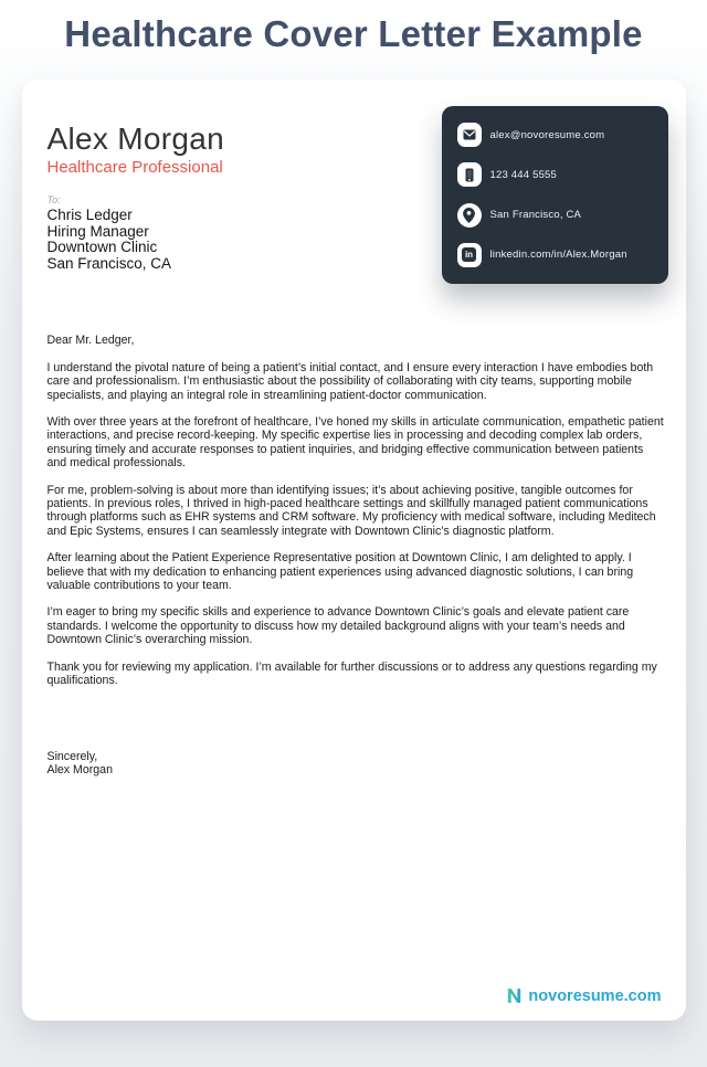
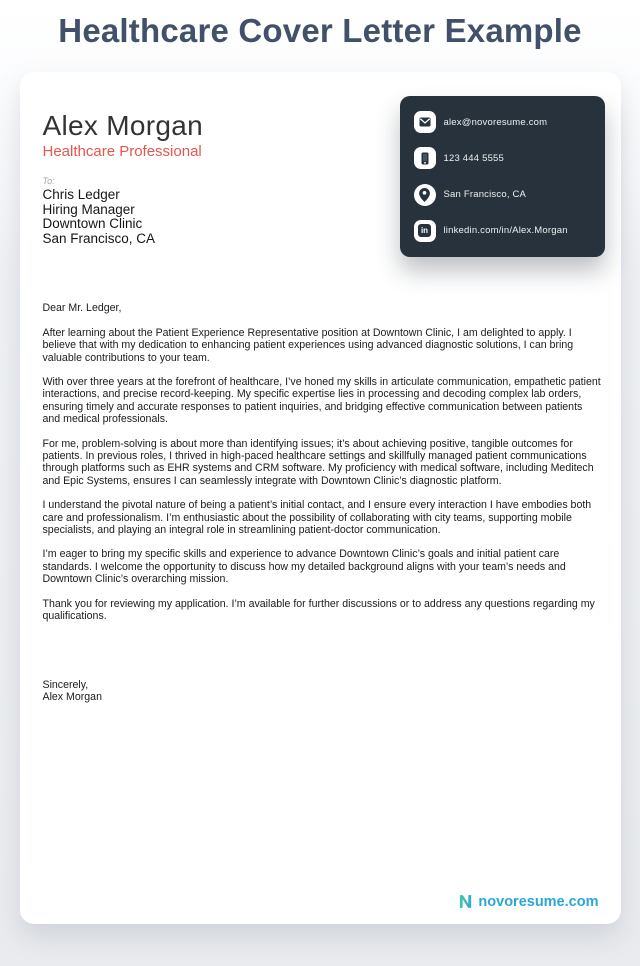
  Healthcare Cover Letter Example
  Alex Morgan
  Healthcare Professional
  To:
  Chris Ledger
  Hiring Manager
  Downtown Clinic
  San Francisco, CA
  alex@novoresume.com
  123 444 5555
  San Francisco, CA
  in
  linkedin.com/in/Alex.Morgan
  Dear Mr. Ledger,
- I understand the pivotal nature of being a patient’s initial contact, and I ensure every interaction I have embodies both care and professionalism. I’m enthusiastic about the possibility of collaborating with city teams, supporting mobile specialists, and playing an integral role in streamlining patient-doctor communication.
+ After learning about the Patient Experience Representative position at Downtown Clinic, I am delighted to apply. I believe that with my dedication to enhancing patient experiences using advanced diagnostic solutions, I can bring valuable contributions to your team.
  With over three years at the forefront of healthcare, I’ve honed my skills in articulate communication, empathetic patient interactions, and precise record-keeping. My specific expertise lies in processing and decoding complex lab orders, ensuring timely and accurate responses to patient inquiries, and bridging effective communication between patients and medical professionals.
  For me, problem-solving is about more than identifying issues; it’s about achieving positive, tangible outcomes for patients. In previous roles, I thrived in high-paced healthcare settings and skillfully managed patient communications through platforms such as EHR systems and CRM software. My proficiency with medical software, including Meditech and Epic Systems, ensures I can seamlessly integrate with Downtown Clinic’s diagnostic platform.
- After learning about the Patient Experience Representative position at Downtown Clinic, I am delighted to apply. I believe that with my dedication to enhancing patient experiences using advanced diagnostic solutions, I can bring valuable contributions to your team.
+ I understand the pivotal nature of being a patient’s initial contact, and I ensure every interaction I have embodies both care and professionalism. I’m enthusiastic about the possibility of collaborating with city teams, supporting mobile specialists, and playing an integral role in streamlining patient-doctor communication.
- I’m eager to bring my specific skills and experience to advance Downtown Clinic’s goals and elevate patient care standards. I welcome the opportunity to discuss how my detailed background aligns with your team’s needs and Downtown Clinic’s overarching mission.
+ I’m eager to bring my specific skills and experience to advance Downtown Clinic’s goals and initial patient care standards. I welcome the opportunity to discuss how my detailed background aligns with your team’s needs and Downtown Clinic’s overarching mission.
  Thank you for reviewing my application. I’m available for further discussions or to address any questions regarding my qualifications.
  Sincerely,
  Alex Morgan
  novoresume.com
